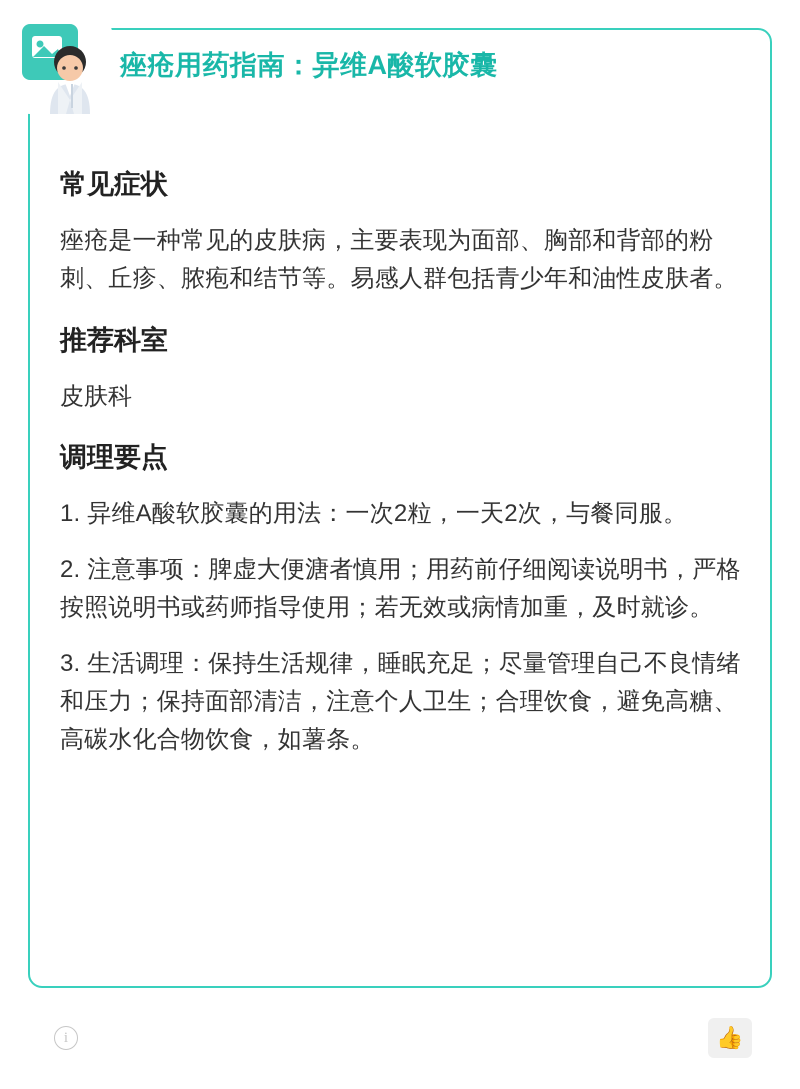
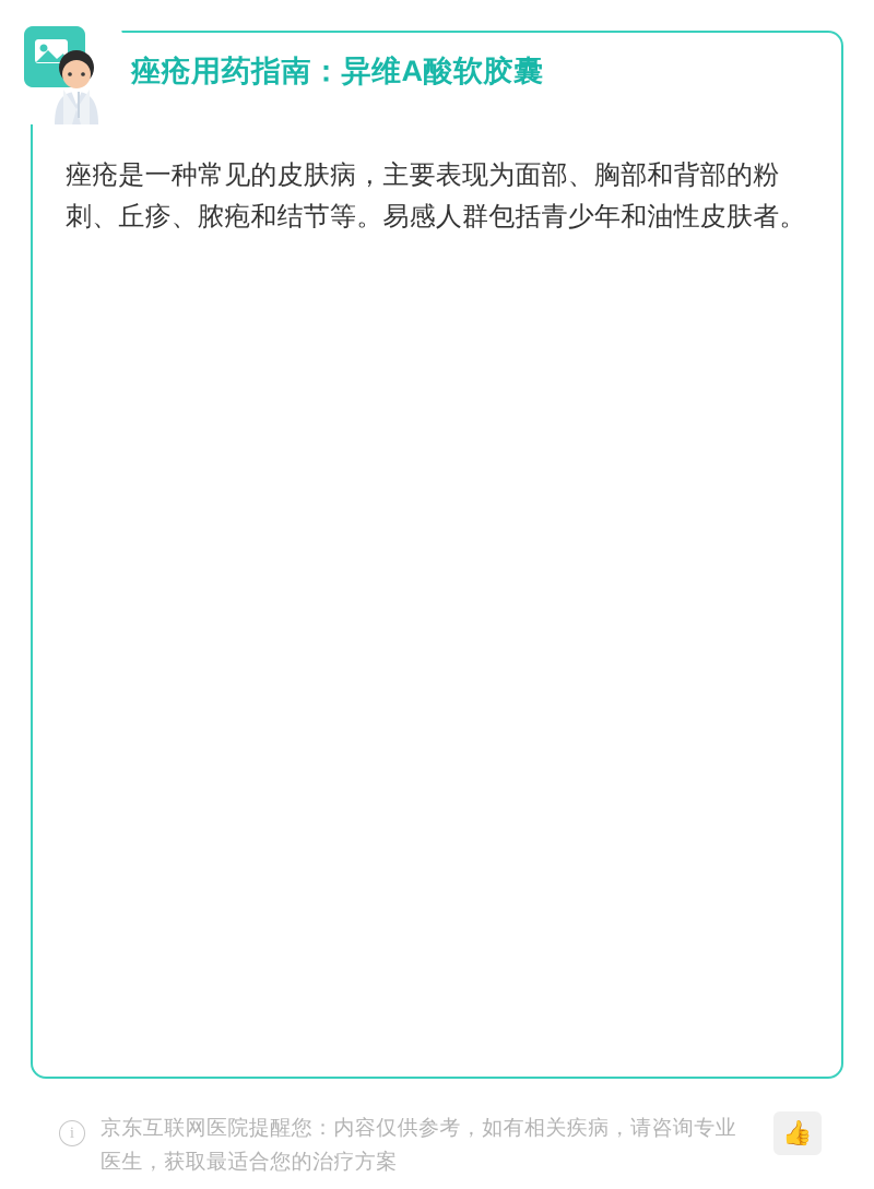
- 常见症状
  痤疮是一种常见的皮肤病，主要表现为面部、胸部和背部的粉刺、丘疹、脓疱和结节等。易感人群包括青少年和油性皮肤者。
- 推荐科室
- 皮肤科
- 调理要点
- 1. 异维A酸软胶囊的用法：一次2粒，一天2次，与餐同服。
- 2. 注意事项：脾虚大便溏者慎用；用药前仔细阅读说明书，严格按照说明书或药师指导使用；若无效或病情加重，及时就诊。
- 3. 生活调理：保持生活规律，睡眠充足；尽量管理自己不良情绪和压力；保持面部清洁，注意个人卫生；合理饮食，避免高糖、高碳水化合物饮食，如薯条。
  痤疮用药指南：异维A酸软胶囊
  i
+ 京东互联网医院提醒您：内容仅供参考，如有相关疾病，请咨询专业医生，获取最适合您的治疗方案
  👍
